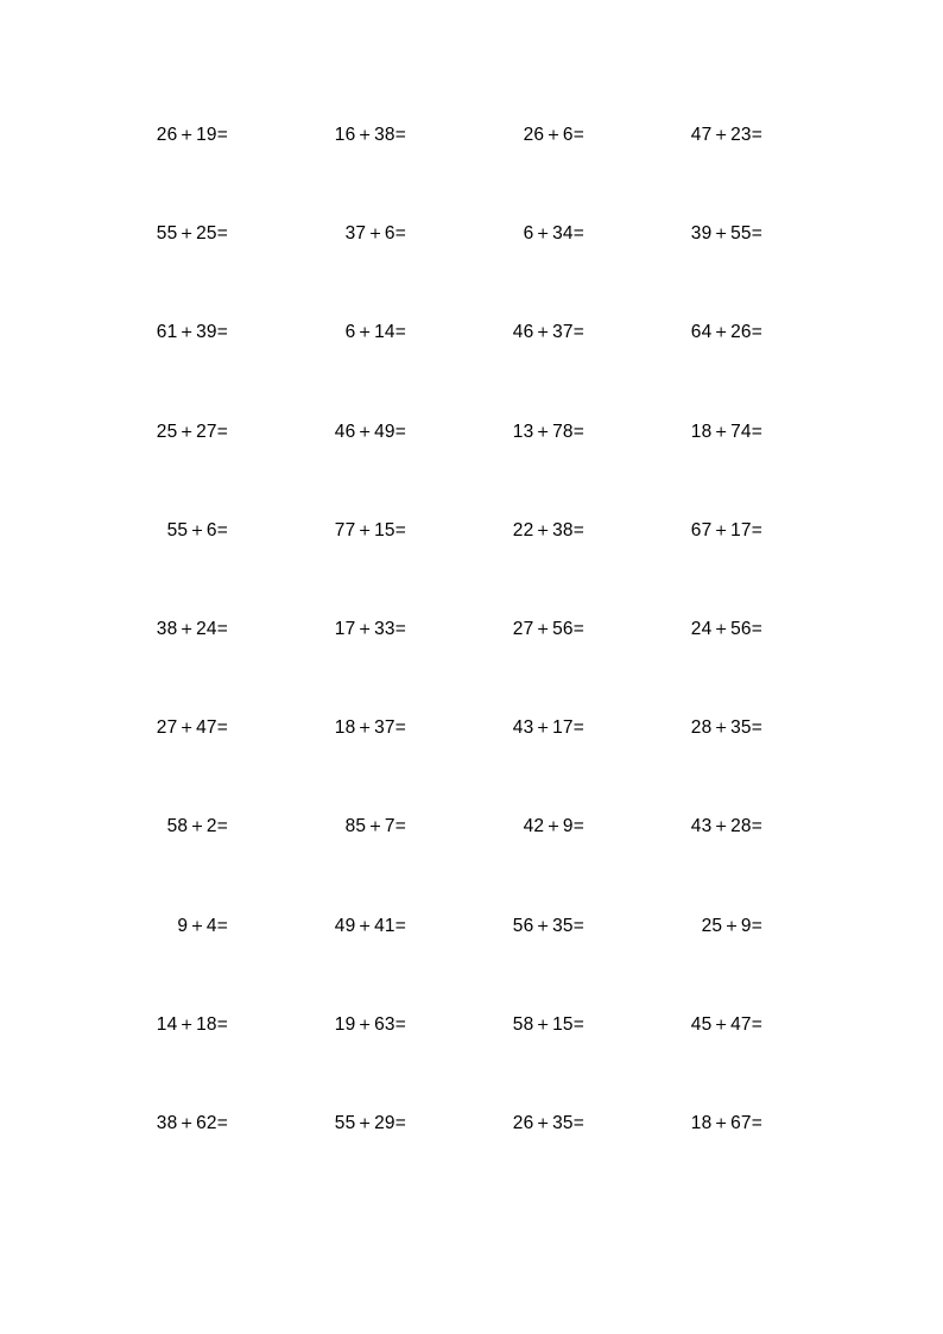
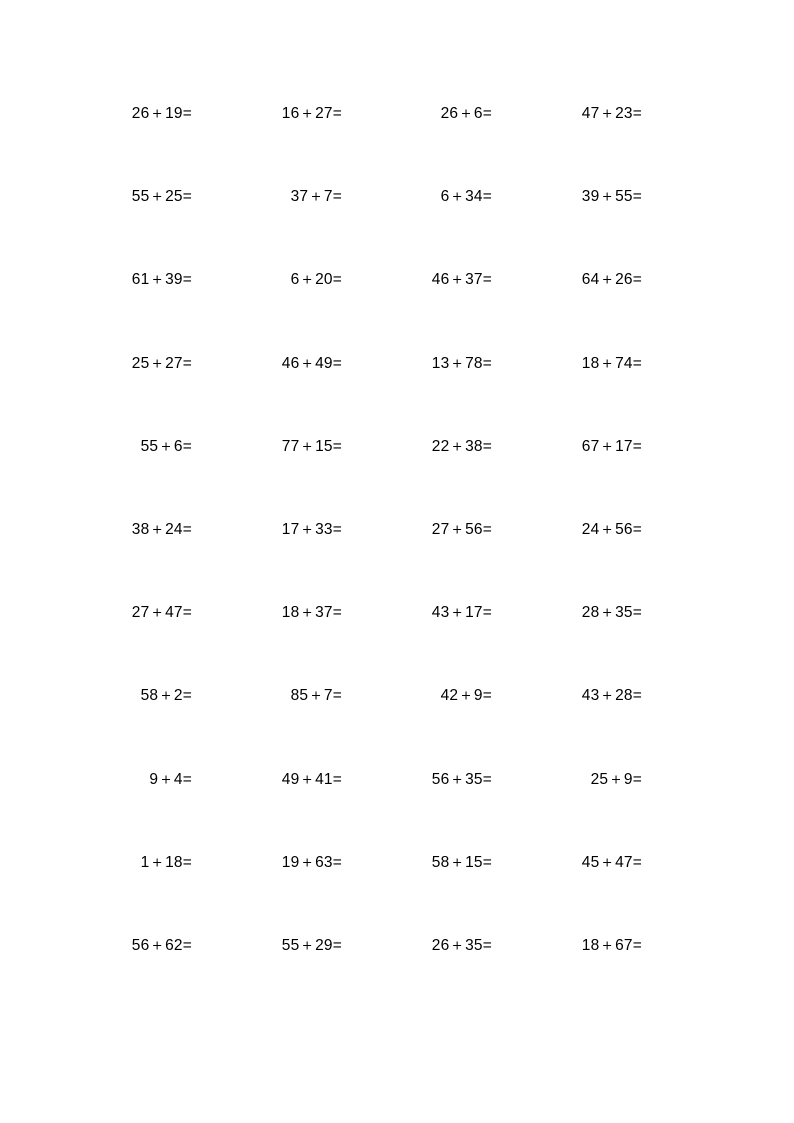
  26＋19=
- 16＋38=
+ 16＋27=
  26＋6=
  47＋23=
  55＋25=
- 37＋6=
+ 37＋7=
  6＋34=
  39＋55=
  61＋39=
- 6＋14=
+ 6＋20=
  46＋37=
  64＋26=
  25＋27=
  46＋49=
  13＋78=
  18＋74=
  55＋6=
  77＋15=
  22＋38=
  67＋17=
  38＋24=
  17＋33=
  27＋56=
  24＋56=
  27＋47=
  18＋37=
  43＋17=
  28＋35=
  58＋2=
  85＋7=
  42＋9=
  43＋28=
  9＋4=
  49＋41=
  56＋35=
  25＋9=
- 14＋18=
+ 1＋18=
  19＋63=
  58＋15=
  45＋47=
- 38＋62=
+ 56＋62=
  55＋29=
  26＋35=
  18＋67=
